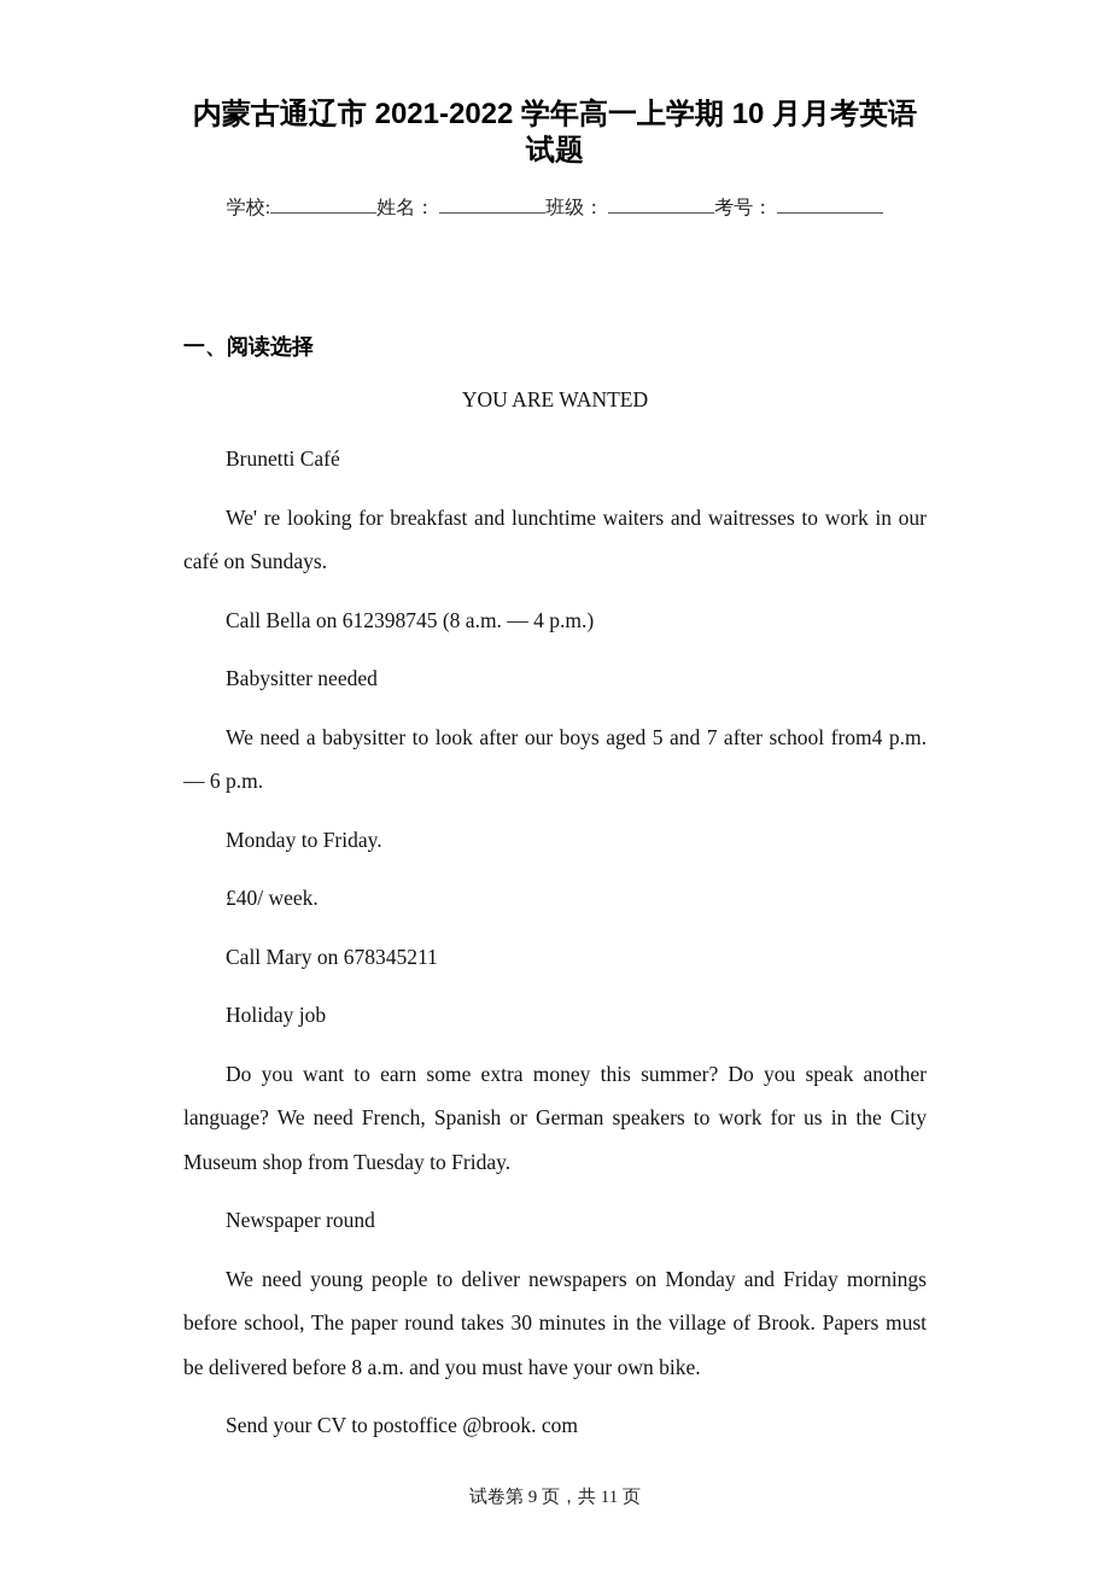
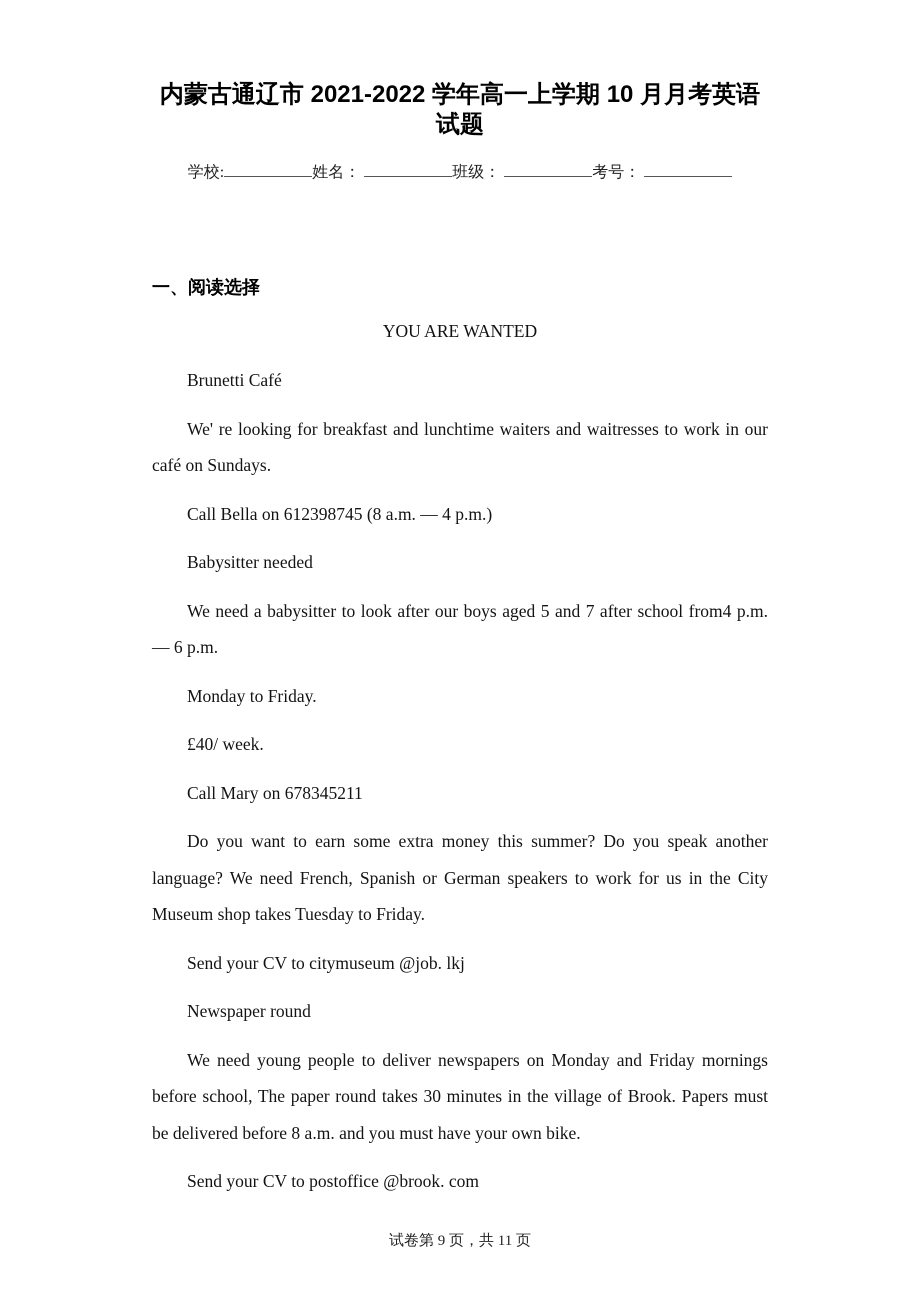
  内蒙古通辽市 2021-2022 学年高一上学期 10 月月考英语试题
  学校: 姓名： 班级： 考号：
  一、阅读选择
  YOU ARE WANTED
  Brunetti Café
  We' re looking for breakfast and lunchtime waiters and waitresses to work in our café on Sundays.
  Call Bella on 612398745 (8 a.m. — 4 p.m.)
  Babysitter needed
  We need a babysitter to look after our boys aged 5 and 7 after school from4 p.m. — 6 p.m.
  Monday to Friday.
  £40/ week.
  Call Mary on 678345211
- Holiday job
- Do you want to earn some extra money this summer? Do you speak another language? We need French, Spanish or German speakers to work for us in the City Museum shop from Tuesday to Friday.
+ Do you want to earn some extra money this summer? Do you speak another language? We need French, Spanish or German speakers to work for us in the City Museum shop takes Tuesday to Friday.
+ Send your CV to citymuseum @job. lkj
  Newspaper round
  We need young people to deliver newspapers on Monday and Friday mornings before school, The paper round takes 30 minutes in the village of Brook. Papers must be delivered before 8 a.m. and you must have your own bike.
  Send your CV to postoffice @brook. com
  试卷第 9 页，共 11 页
